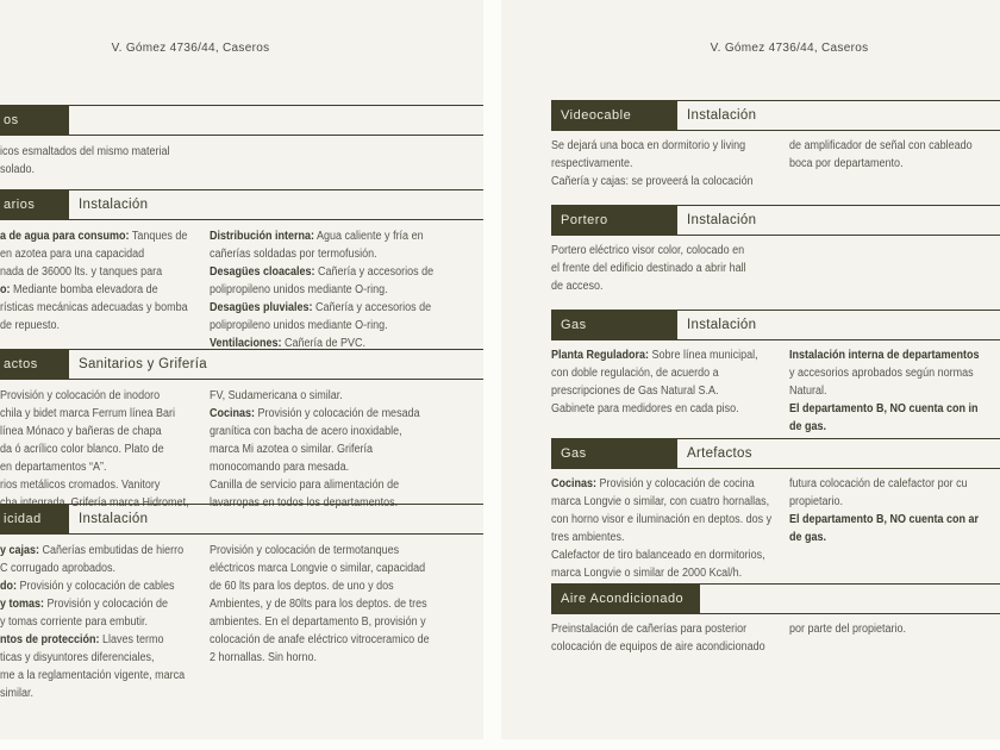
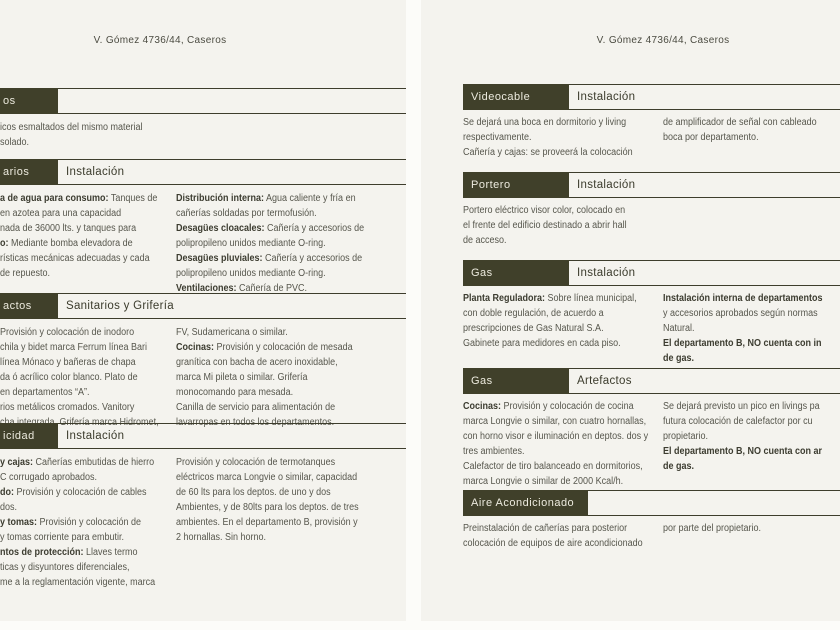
  V. Gómez 4736/44, Caseros
  os
  icos esmaltados del mismo material
  solado.
  arios
  Instalación
  a de agua para consumo: Tanques de
  en azotea para una capacidad
  nada de 36000 lts. y tanques para
  o: Mediante bomba elevadora de
- rísticas mecánicas adecuadas y bomba
+ rísticas mecánicas adecuadas y cada
  de repuesto.
  Distribución interna: Agua caliente y fría en
  cañerías soldadas por termofusión.
  Desagües cloacales: Cañería y accesorios de
  polipropileno unidos mediante O-ring.
  Desagües pluviales: Cañería y accesorios de
  polipropileno unidos mediante O-ring.
  Ventilaciones: Cañería de PVC.
  actos
  Sanitarios y Grifería
  Provisión y colocación de inodoro
  chila y bidet marca Ferrum línea Bari
  línea Mónaco y bañeras de chapa
  da ó acrílico color blanco. Plato de
  en departamentos “A”.
  rios metálicos cromados. Vanitory
  FV, Sudamericana o similar.
  Cocinas: Provisión y colocación de mesada
  granítica con bacha de acero inoxidable,
- marca Mi azotea o similar. Grifería
+ marca Mi pileta o similar. Grifería
  monocomando para mesada.
  Canilla de servicio para alimentación de
  icidad
  Instalación
  y cajas: Cañerías embutidas de hierro
  C corrugado aprobados.
  do: Provisión y colocación de cables
+ dos.
  y tomas: Provisión y colocación de
  y tomas corriente para embutir.
  ntos de protección: Llaves termo
  ticas y disyuntores diferenciales,
  me a la reglamentación vigente, marca
- similar.
  Provisión y colocación de termotanques
  eléctricos marca Longvie o similar, capacidad
  de 60 lts para los deptos. de uno y dos
  Ambientes, y de 80lts para los deptos. de tres
  ambientes. En el departamento B, provisión y
- colocación de anafe eléctrico vitroceramico de
  2 hornallas. Sin horno.
  V. Gómez 4736/44, Caseros
  Videocable
  Instalación
  Se dejará una boca en dormitorio y living
  respectivamente.
  Cañería y cajas: se proveerá la colocación
  de amplificador de señal con cableado
  boca por departamento.
  Portero
  Instalación
  Portero eléctrico visor color, colocado en
  el frente del edificio destinado a abrir hall
  de acceso.
  Gas
  Instalación
  Planta Reguladora: Sobre línea municipal,
  con doble regulación, de acuerdo a
  prescripciones de Gas Natural S.A.
  Gabinete para medidores en cada piso.
  Instalación interna de departamentos
  y accesorios aprobados según normas
  Natural.
  El departamento B, NO cuenta con in
  de gas.
  Gas
  Artefactos
  Cocinas: Provisión y colocación de cocina
  marca Longvie o similar, con cuatro hornallas,
  con horno visor e iluminación en deptos. dos y
  tres ambientes.
  Calefactor de tiro balanceado en dormitorios,
  marca Longvie o similar de 2000 Kcal/h.
+ Se dejará previsto un pico en livings pa
  futura colocación de calefactor por cu
  propietario.
  El departamento B, NO cuenta con ar
  de gas.
  Aire Acondicionado
  Preinstalación de cañerías para posterior
  colocación de equipos de aire acondicionado
  por parte del propietario.
